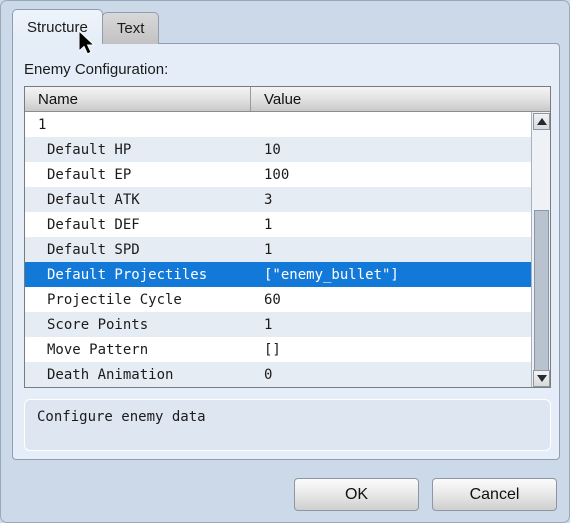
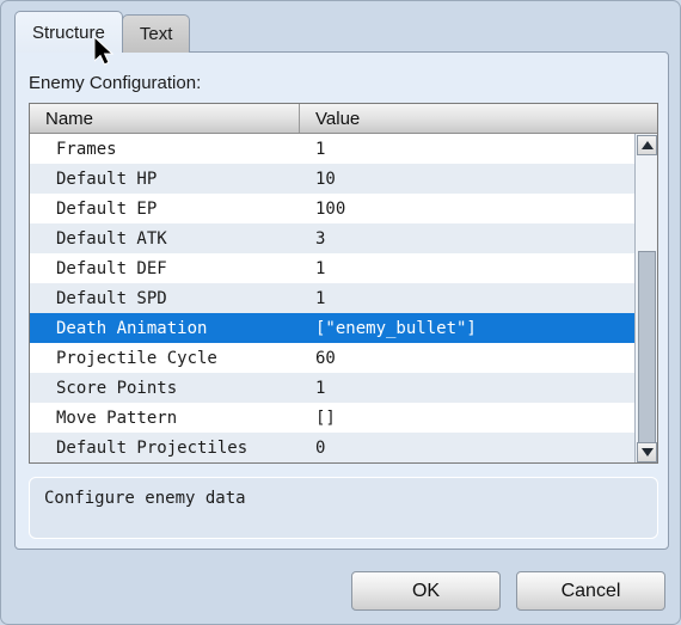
  Structure
  Text
  Enemy Configuration:
  Name
  Value
+ Frames
  1
  Default HP
  10
  Default EP
  100
  Default ATK
  3
  Default DEF
  1
  Default SPD
  1
- Default Projectiles
+ Death Animation
  ["enemy_bullet"]
  Projectile Cycle
  60
  Score Points
  1
  Move Pattern
  []
- Death Animation
+ Default Projectiles
  0
  Configure enemy data
  OK
  Cancel
